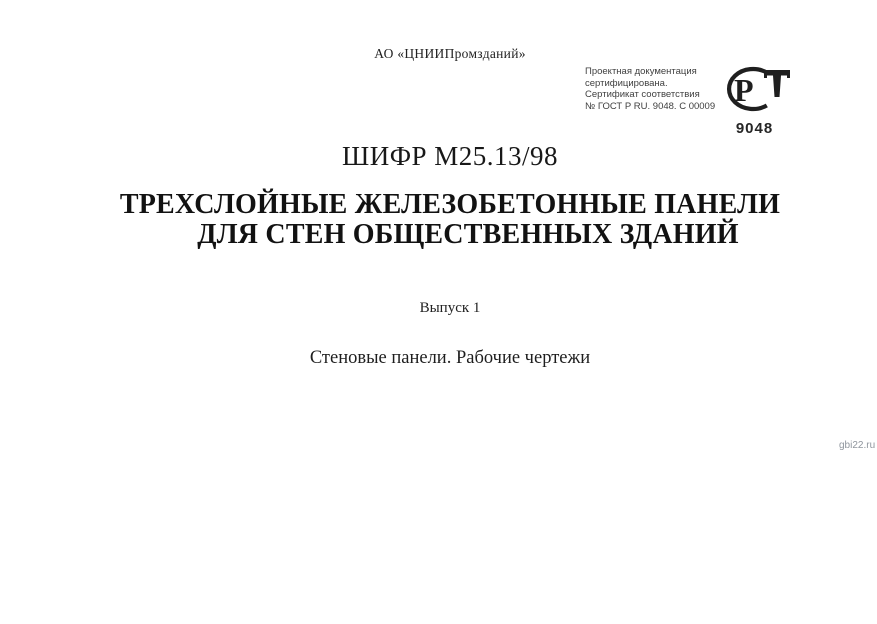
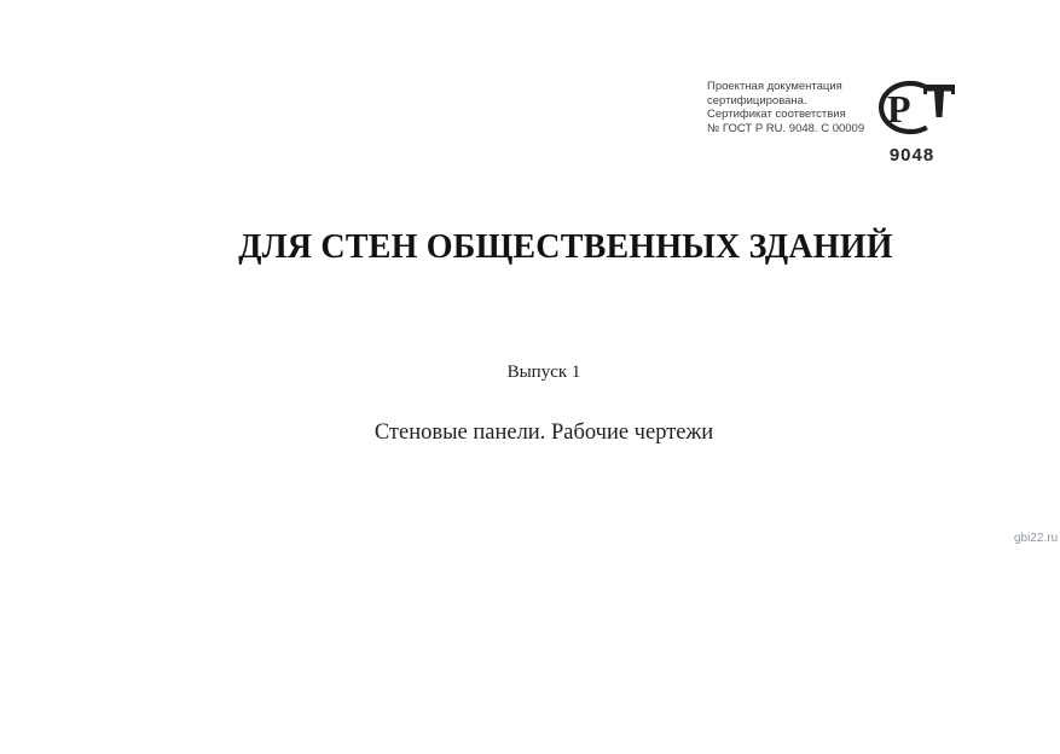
- АО «ЦНИИПромзданий»
- ШИФР М25.13/98
- ТРЕХСЛОЙНЫЕ ЖЕЛЕЗОБЕТОННЫЕ ПАНЕЛИ
  ДЛЯ СТЕН ОБЩЕСТВЕННЫХ ЗДАНИЙ
  Выпуск 1
  Стеновые панели. Рабочие чертежи
  Проектная документация
  сертифицирована.
  Сертификат соответствия
  № ГОСТ Р RU. 9048. С 00009
  P
  9048
  gbi22.ru
